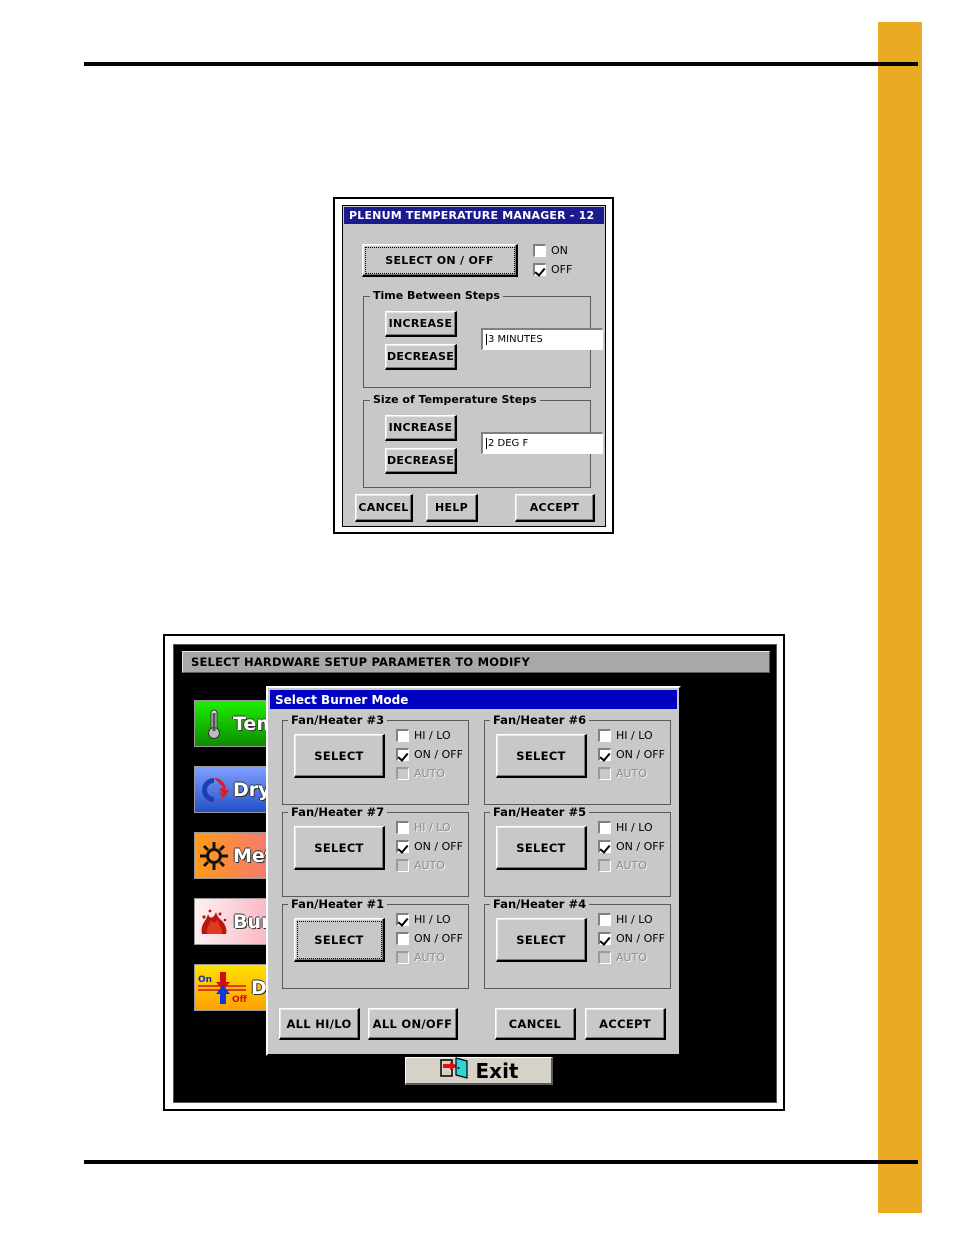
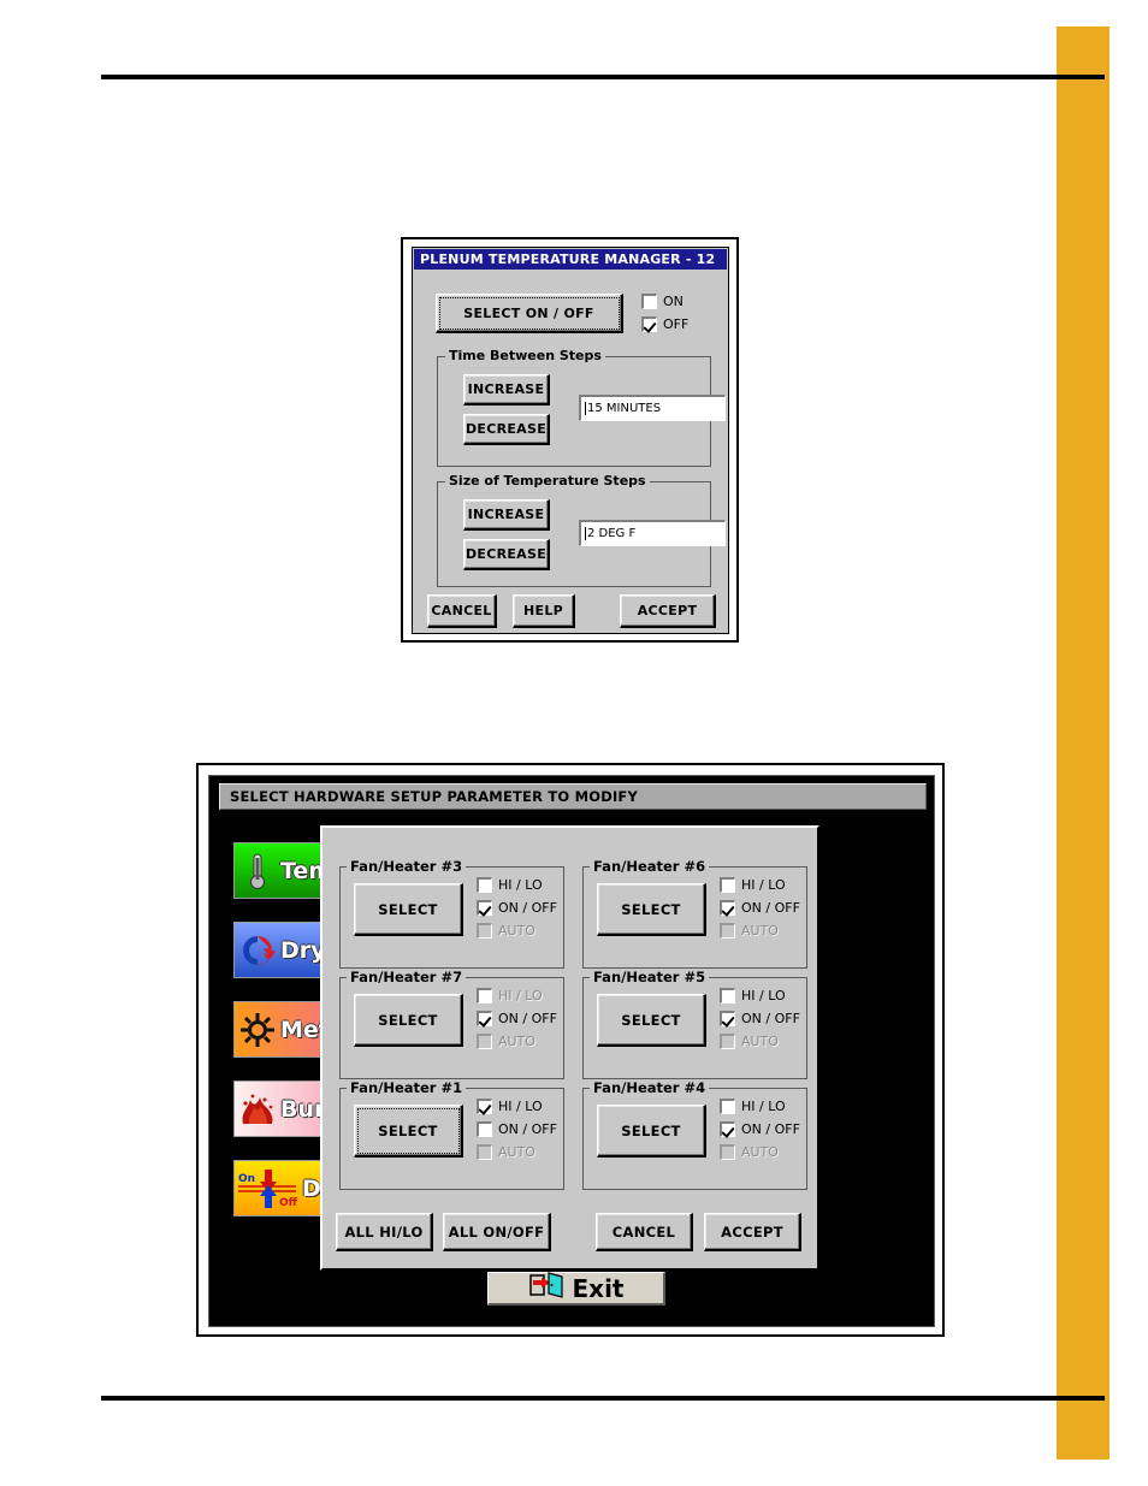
  PLENUM TEMPERATURE MANAGER - 12
  SELECT ON / OFF
  ON
  OFF
  Time Between Steps
  INCREASE
  DECREASE
- 3 MINUTES
+ 15 MINUTES
  Size of Temperature Steps
  INCREASE
  DECREASE
  2 DEG F
  CANCEL
  HELP
  ACCEPT
  SELECT HARDWARE SETUP PARAMETER TO MODIFY
  Dry
  On
  Off
  Exit
- Select Burner Mode
  Fan/Heater #3
  SELECT
  HI / LO
  ON / OFF
  AUTO
  Fan/Heater #7
  SELECT
  HI / LO
  ON / OFF
  AUTO
  Fan/Heater #1
  SELECT
  HI / LO
  ON / OFF
  AUTO
  Fan/Heater #6
  SELECT
  HI / LO
  ON / OFF
  AUTO
  Fan/Heater #5
  SELECT
  HI / LO
  ON / OFF
  AUTO
  Fan/Heater #4
  SELECT
  HI / LO
  ON / OFF
  AUTO
  ALL HI/LO
  ALL ON/OFF
  CANCEL
  ACCEPT
